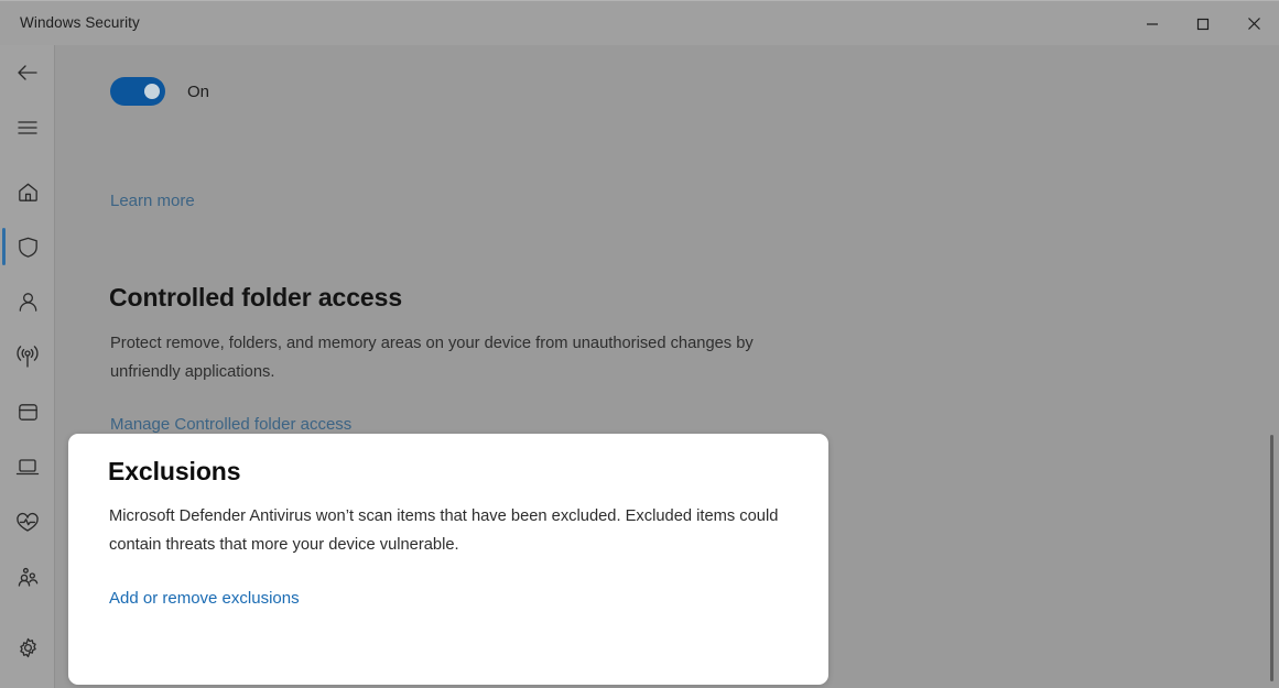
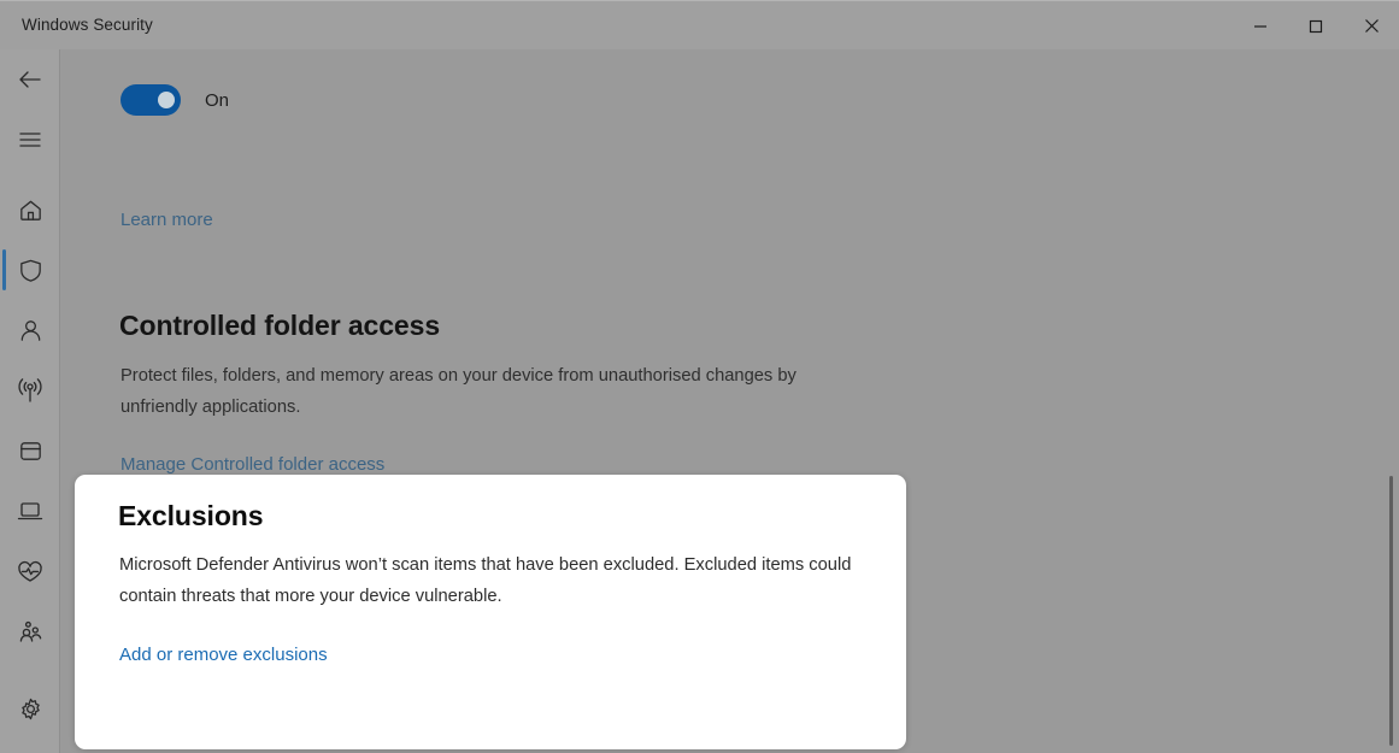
  Windows Security
  On
  Learn more
  Controlled folder access
- Protect remove, folders, and memory areas on your device from unauthorised changes by unfriendly applications.
+ Protect files, folders, and memory areas on your device from unauthorised changes by unfriendly applications.
  Manage Controlled folder access
  Exclusions
  Microsoft Defender Antivirus won’t scan items that have been excluded. Excluded items could contain threats that more your device vulnerable.
  Add or remove exclusions
